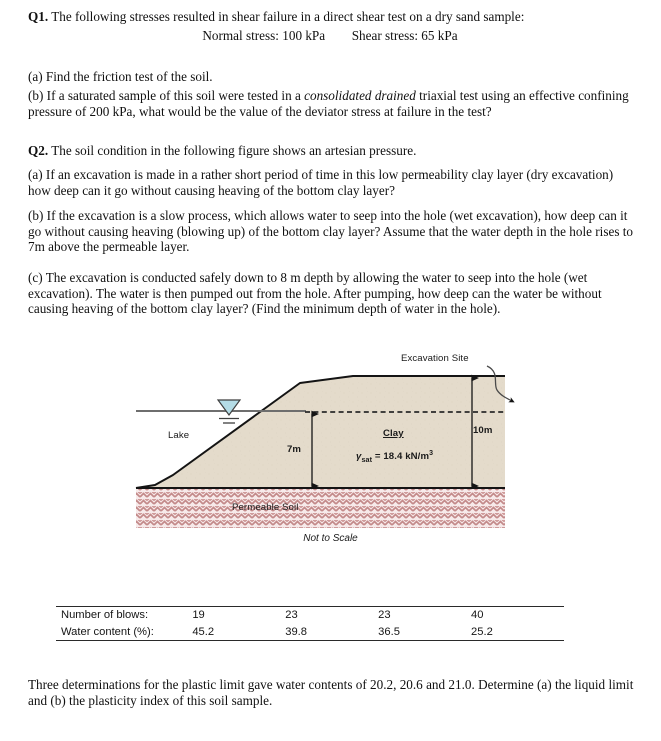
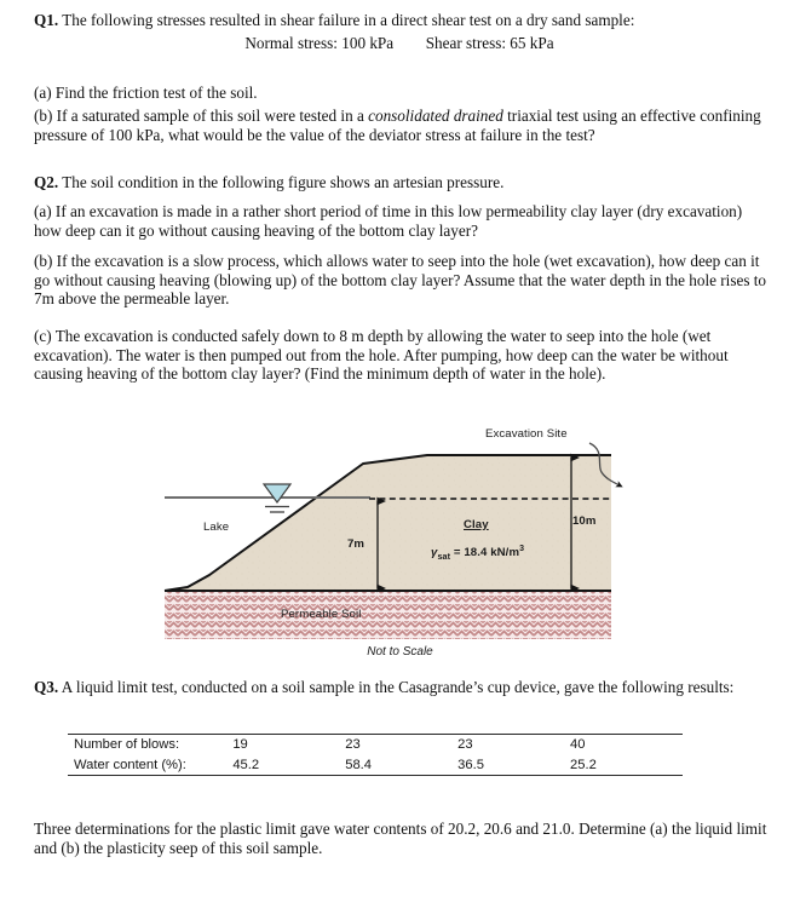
  Q1. The following stresses resulted in shear failure in a direct shear test on a dry sand sample:
  Normal stress: 100 kPa Shear stress: 65 kPa
  (a) Find the friction test of the soil.
- (b) If a saturated sample of this soil were tested in a consolidated drained triaxial test using an effective confining pressure of 200 kPa, what would be the value of the deviator stress at failure in the test?
+ (b) If a saturated sample of this soil were tested in a consolidated drained triaxial test using an effective confining pressure of 100 kPa, what would be the value of the deviator stress at failure in the test?
  Q2. The soil condition in the following figure shows an artesian pressure.
  (a) If an excavation is made in a rather short period of time in this low permeability clay layer (dry excavation) how deep can it go without causing heaving of the bottom clay layer?
  (b) If the excavation is a slow process, which allows water to seep into the hole (wet excavation), how deep can it go without causing heaving (blowing up) of the bottom clay layer? Assume that the water depth in the hole rises to 7m above the permeable layer.
  (c) The excavation is conducted safely down to 8 m depth by allowing the water to seep into the hole (wet excavation). The water is then pumped out from the hole. After pumping, how deep can the water be without causing heaving of the bottom clay layer? (Find the minimum depth of water in the hole).
  Excavation Site
  Lake
  Clay
  γsat = 18.4 kN/m
  7m
  10m
  Permeable Soil
  Not to Scale
+ Q3. A liquid limit test, conducted on a soil sample in the Casagrande’s cup device, gave the following results:
  Number of blows:	19	23	23	40
- Water content (%):	45.2	39.8	36.5	25.2
+ Water content (%):	45.2	58.4	36.5	25.2
- Three determinations for the plastic limit gave water contents of 20.2, 20.6 and 21.0. Determine (a) the liquid limit and (b) the plasticity index of this soil sample.
+ Three determinations for the plastic limit gave water contents of 20.2, 20.6 and 21.0. Determine (a) the liquid limit and (b) the plasticity seep of this soil sample.
